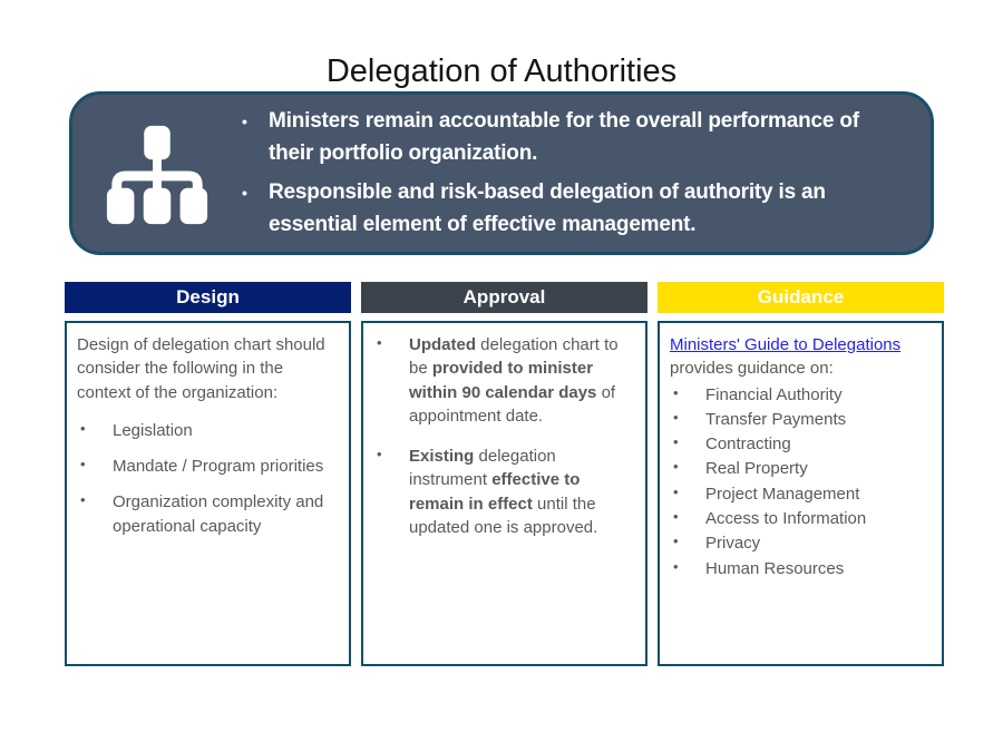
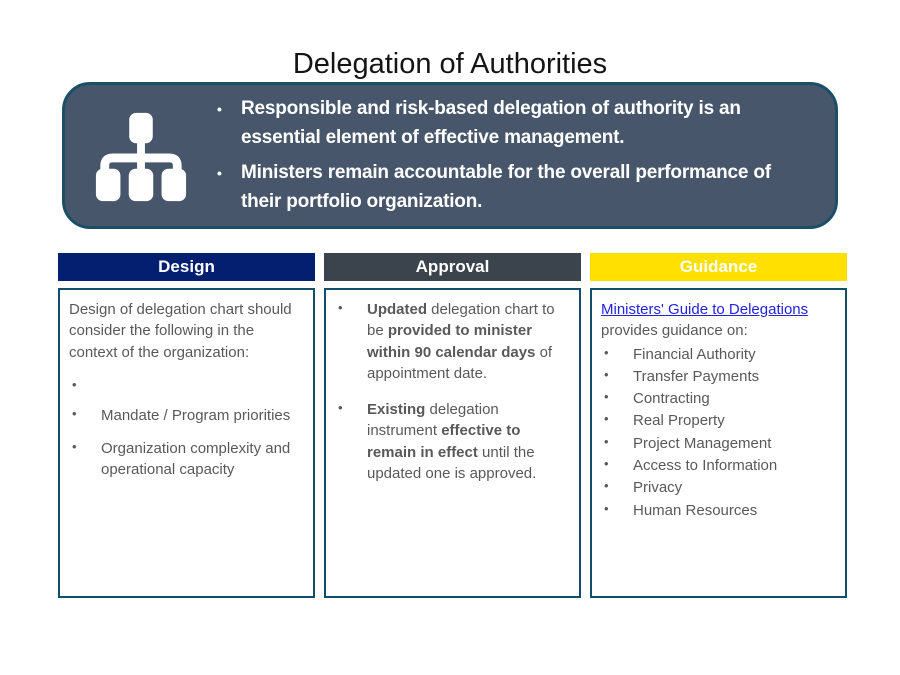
  Delegation of Authorities
  •
- Ministers remain accountable for the overall performance of their portfolio organization.
+ Responsible and risk-based delegation of authority is an essential element of effective management.
  •
- Responsible and risk-based delegation of authority is an essential element of effective management.
+ Ministers remain accountable for the overall performance of their portfolio organization.
  Design
  Design of delegation chart should consider the following in the context of the organization:
  •
- Legislation
  •
  Mandate / Program priorities
  •
  Organization complexity and operational capacity
  Approval
  •
  Updated delegation chart to be provided to minister within 90 calendar days of appointment date.
  •
  Existing delegation instrument effective to remain in effect until the updated one is approved.
  Guidance
  Ministers' Guide to Delegations
  provides guidance on:
  •
  Financial Authority
  •
  Transfer Payments
  •
  Contracting
  •
  Real Property
  •
  Project Management
  •
  Access to Information
  •
  Privacy
  •
  Human Resources
